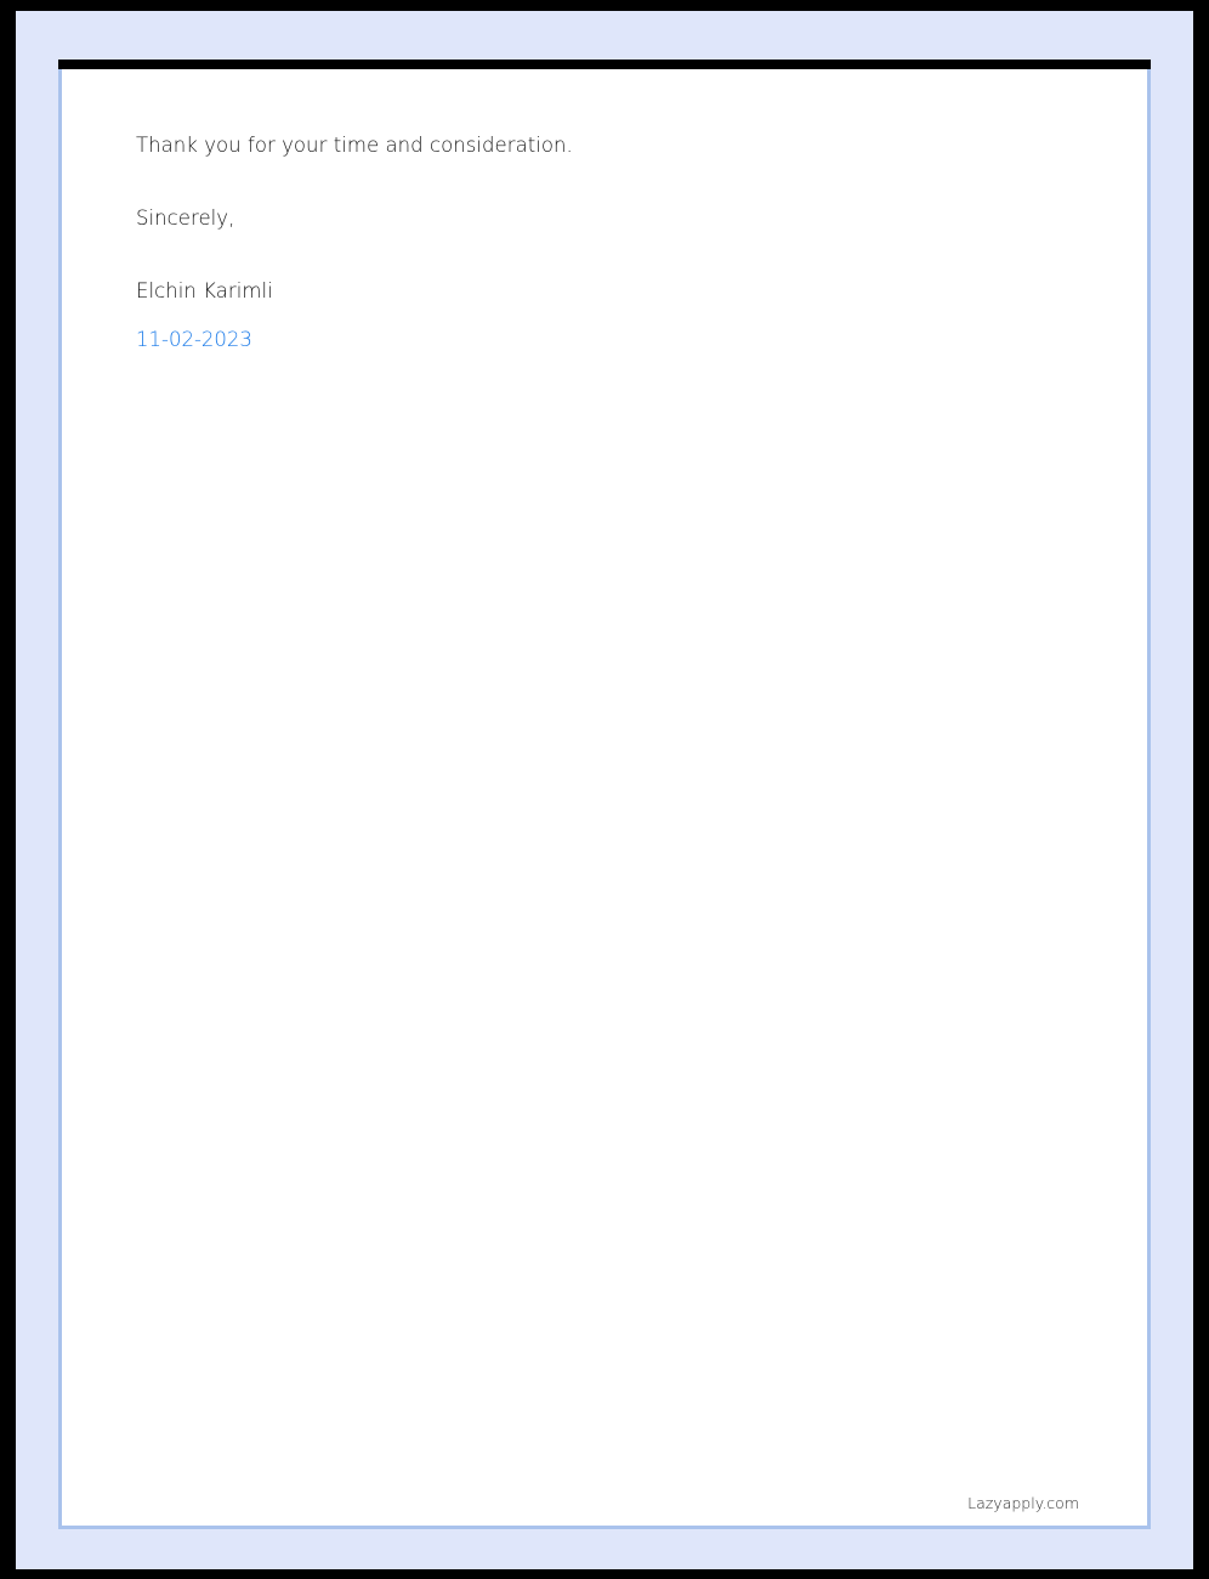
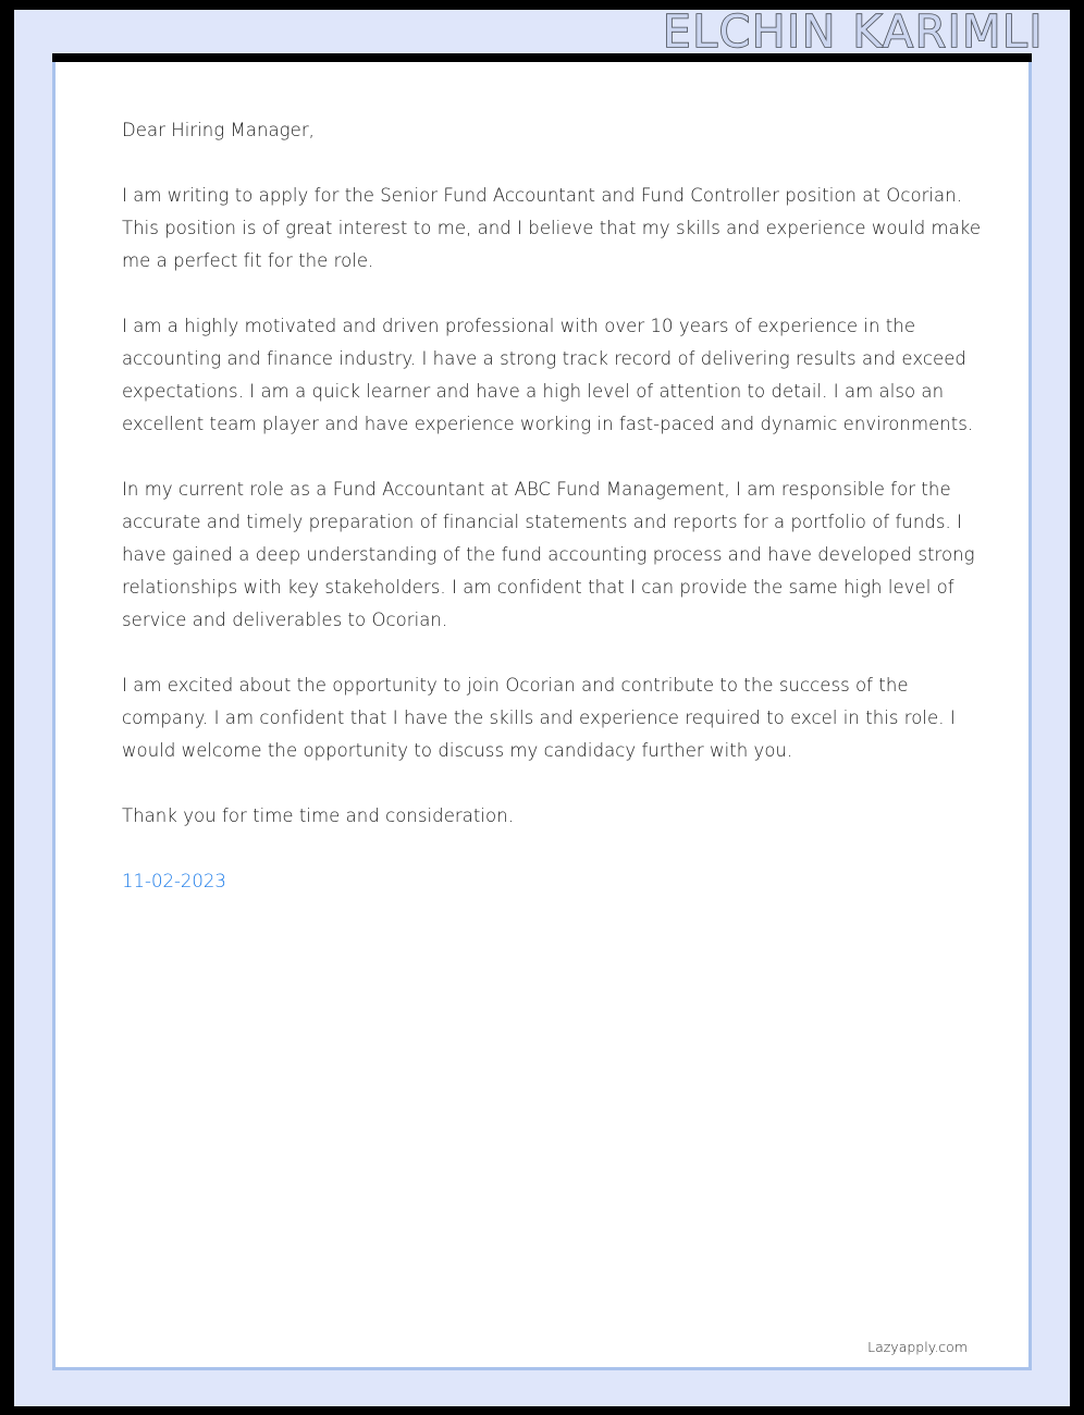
+ ELCHIN KARIMLI
+ Dear Hiring Manager,
+ I am writing to apply for the Senior Fund Accountant and Fund Controller position at Ocorian. This position is of great interest to me, and I believe that my skills and experience would make me a perfect fit for the role.
+ I am a highly motivated and driven professional with over 10 years of experience in the accounting and finance industry. I have a strong track record of delivering results and exceed expectations. I am a quick learner and have a high level of attention to detail. I am also an excellent team player and have experience working in fast-paced and dynamic environments.
+ In my current role as a Fund Accountant at ABC Fund Management, I am responsible for the accurate and timely preparation of financial statements and reports for a portfolio of funds. I have gained a deep understanding of the fund accounting process and have developed strong relationships with key stakeholders. I am confident that I can provide the same high level of service and deliverables to Ocorian.
+ I am excited about the opportunity to join Ocorian and contribute to the success of the company. I am confident that I have the skills and experience required to excel in this role. I would welcome the opportunity to discuss my candidacy further with you.
- Thank you for your time and consideration.
+ Thank you for time time and consideration.
- Sincerely,
- Elchin Karimli
  11-02-2023
  Lazyapply.com
